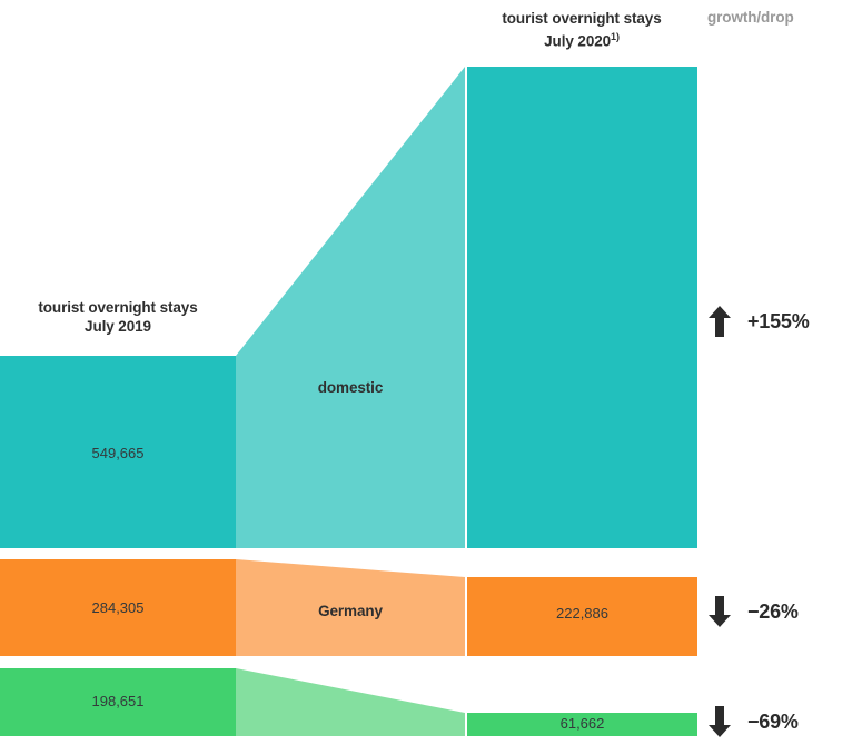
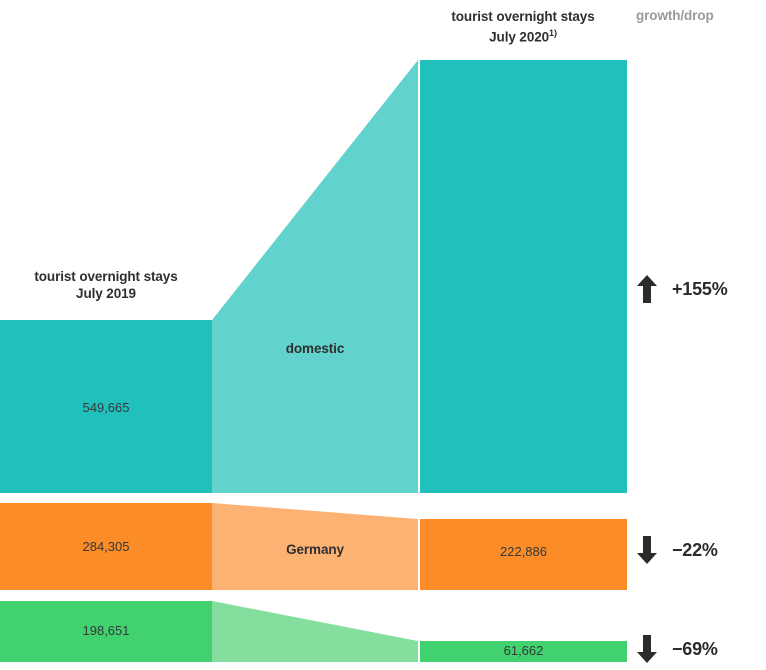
  tourist overnight stays
  July 2019
  tourist overnight stays
  July 20201)
  growth/drop
  549,665
  domestic
  284,305
  222,886
  Germany
  198,651
  61,662
  +155%
- −26%
+ −22%
  −69%
